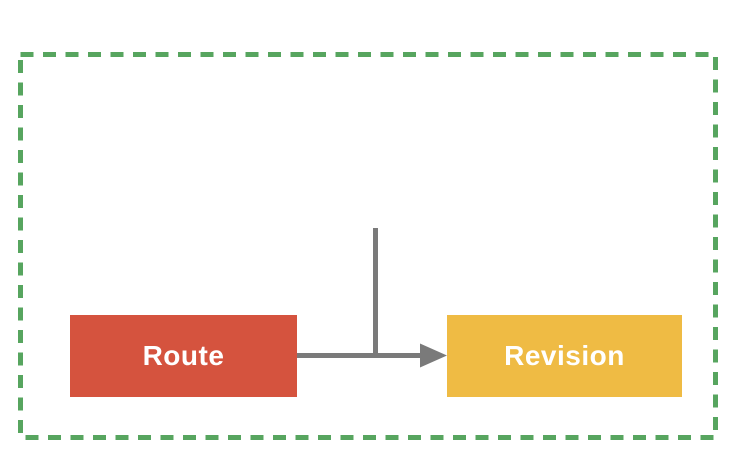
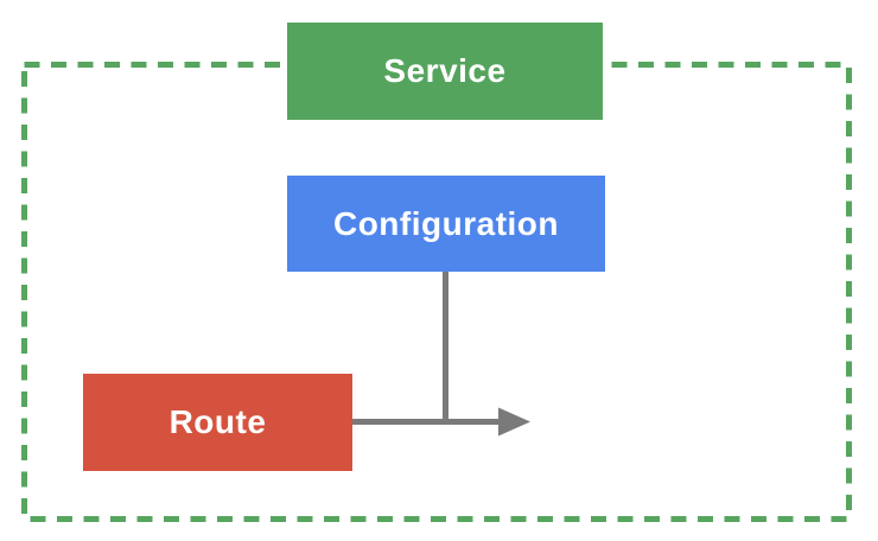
+ Service
+ Configuration
  Route
- Revision
